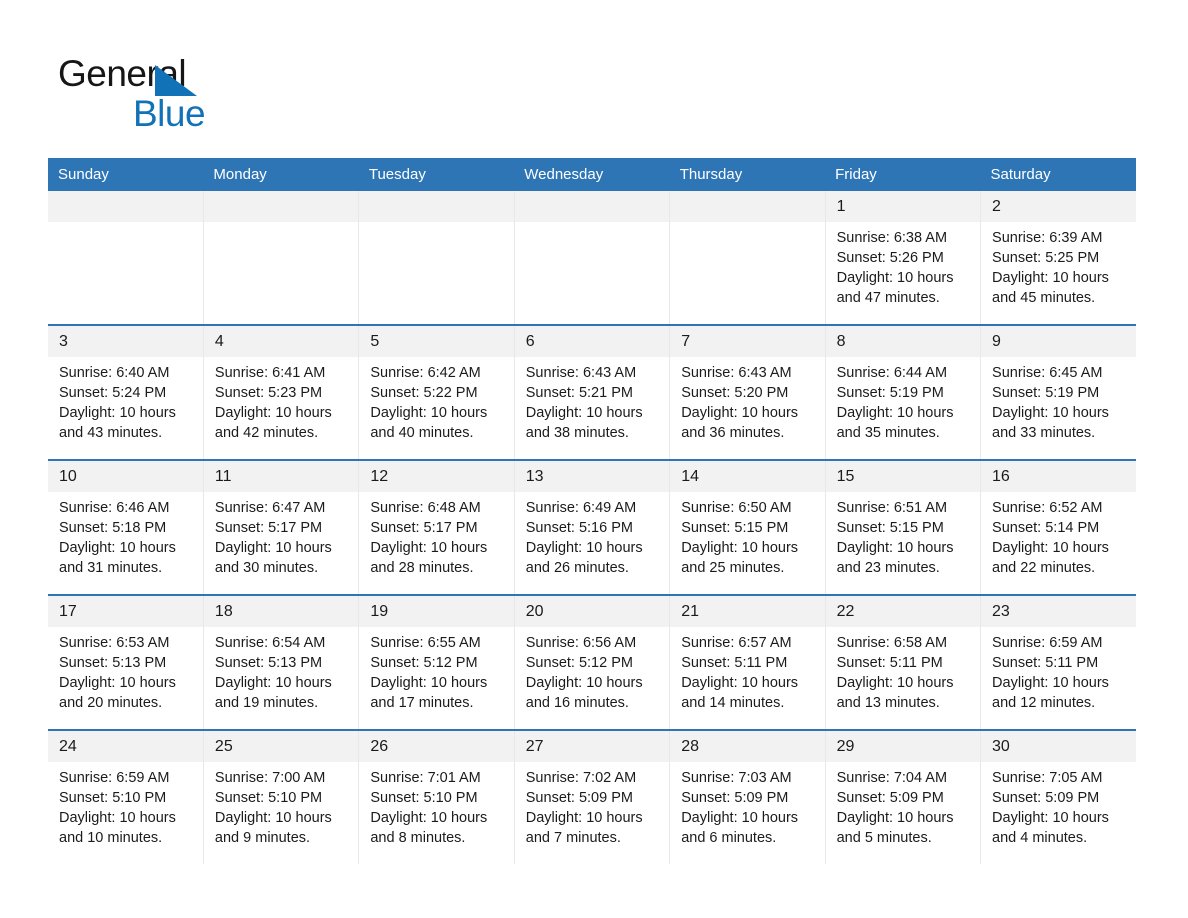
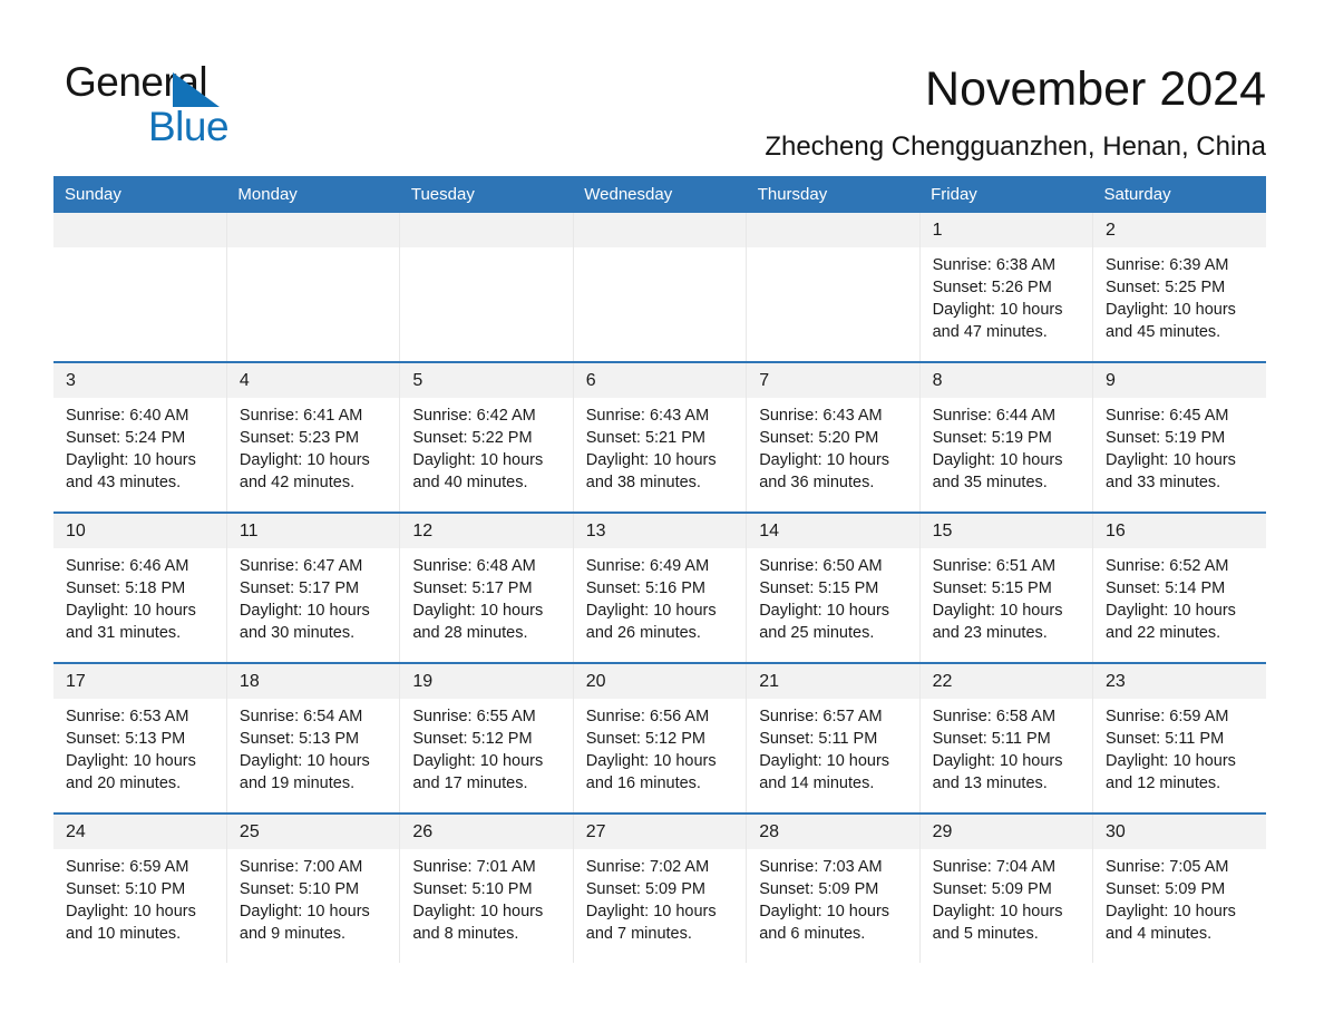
  General
  Blue
+ November 2024
+ Zhecheng Chengguanzhen, Henan, China
  Sunday	Monday	Tuesday	Wednesday	Thursday	Friday	Saturday
  					1 Sunrise: 6:38 AM Sunset: 5:26 PM Daylight: 10 hours and 47 minutes.	2 Sunrise: 6:39 AM Sunset: 5:25 PM Daylight: 10 hours and 45 minutes.
  3 Sunrise: 6:40 AM Sunset: 5:24 PM Daylight: 10 hours and 43 minutes.	4 Sunrise: 6:41 AM Sunset: 5:23 PM Daylight: 10 hours and 42 minutes.	5 Sunrise: 6:42 AM Sunset: 5:22 PM Daylight: 10 hours and 40 minutes.	6 Sunrise: 6:43 AM Sunset: 5:21 PM Daylight: 10 hours and 38 minutes.	7 Sunrise: 6:43 AM Sunset: 5:20 PM Daylight: 10 hours and 36 minutes.	8 Sunrise: 6:44 AM Sunset: 5:19 PM Daylight: 10 hours and 35 minutes.	9 Sunrise: 6:45 AM Sunset: 5:19 PM Daylight: 10 hours and 33 minutes.
  10 Sunrise: 6:46 AM Sunset: 5:18 PM Daylight: 10 hours and 31 minutes.	11 Sunrise: 6:47 AM Sunset: 5:17 PM Daylight: 10 hours and 30 minutes.	12 Sunrise: 6:48 AM Sunset: 5:17 PM Daylight: 10 hours and 28 minutes.	13 Sunrise: 6:49 AM Sunset: 5:16 PM Daylight: 10 hours and 26 minutes.	14 Sunrise: 6:50 AM Sunset: 5:15 PM Daylight: 10 hours and 25 minutes.	15 Sunrise: 6:51 AM Sunset: 5:15 PM Daylight: 10 hours and 23 minutes.	16 Sunrise: 6:52 AM Sunset: 5:14 PM Daylight: 10 hours and 22 minutes.
  17 Sunrise: 6:53 AM Sunset: 5:13 PM Daylight: 10 hours and 20 minutes.	18 Sunrise: 6:54 AM Sunset: 5:13 PM Daylight: 10 hours and 19 minutes.	19 Sunrise: 6:55 AM Sunset: 5:12 PM Daylight: 10 hours and 17 minutes.	20 Sunrise: 6:56 AM Sunset: 5:12 PM Daylight: 10 hours and 16 minutes.	21 Sunrise: 6:57 AM Sunset: 5:11 PM Daylight: 10 hours and 14 minutes.	22 Sunrise: 6:58 AM Sunset: 5:11 PM Daylight: 10 hours and 13 minutes.	23 Sunrise: 6:59 AM Sunset: 5:11 PM Daylight: 10 hours and 12 minutes.
  24 Sunrise: 6:59 AM Sunset: 5:10 PM Daylight: 10 hours and 10 minutes.	25 Sunrise: 7:00 AM Sunset: 5:10 PM Daylight: 10 hours and 9 minutes.	26 Sunrise: 7:01 AM Sunset: 5:10 PM Daylight: 10 hours and 8 minutes.	27 Sunrise: 7:02 AM Sunset: 5:09 PM Daylight: 10 hours and 7 minutes.	28 Sunrise: 7:03 AM Sunset: 5:09 PM Daylight: 10 hours and 6 minutes.	29 Sunrise: 7:04 AM Sunset: 5:09 PM Daylight: 10 hours and 5 minutes.	30 Sunrise: 7:05 AM Sunset: 5:09 PM Daylight: 10 hours and 4 minutes.
